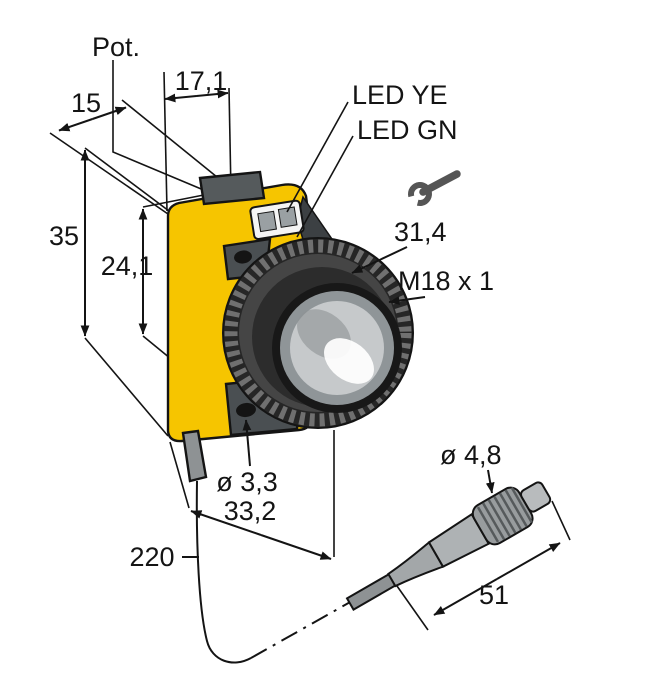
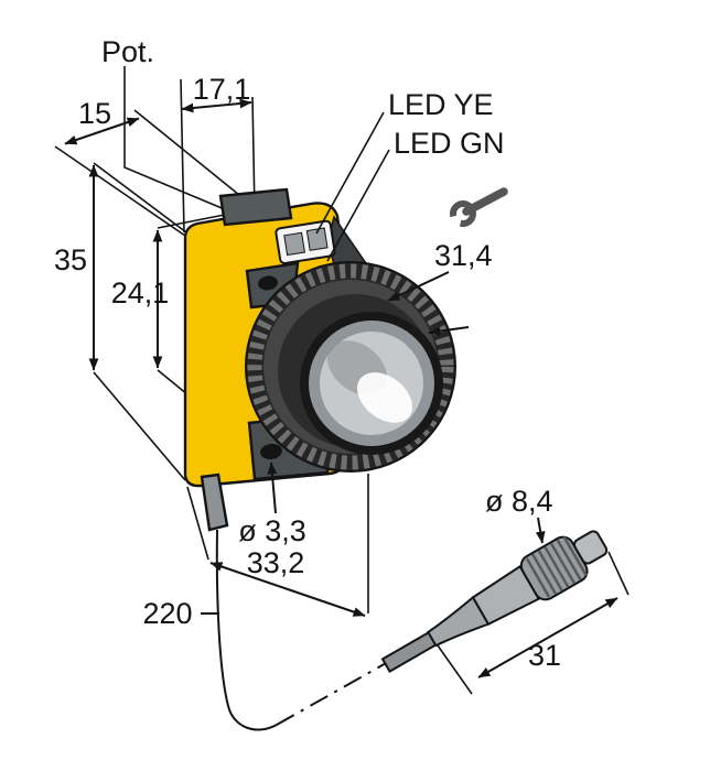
  Pot.
  17,1
  15
  LED YE
  LED GN
  35
  24,1
  31,4
- M18 x 1
  ø 3,3
  33,2
  220
- ø 4,8
+ ø 8,4
- 51
+ 31
